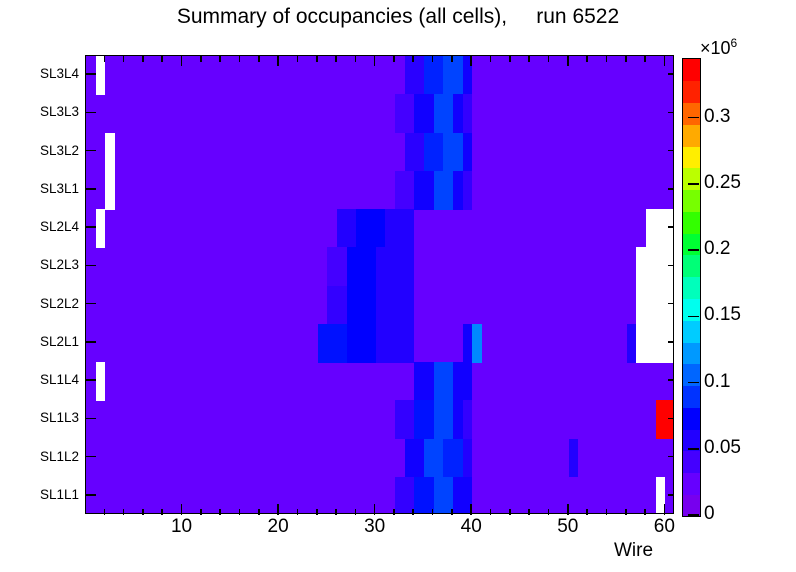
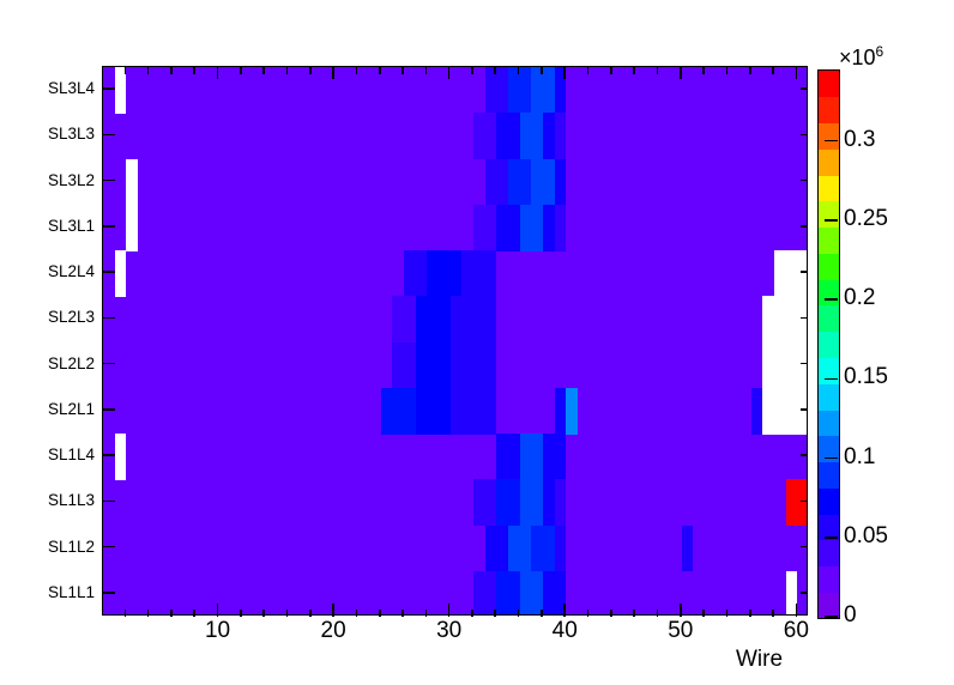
- Summary of occupancies (all cells), run 6522
  SL3L4
  SL3L3
  SL3L2
  SL3L1
  SL2L4
  SL2L3
  SL2L2
  SL2L1
  SL1L4
  SL1L3
  SL1L2
  SL1L1
  10
  20
  30
  40
  50
  60
  Wire
  0
  0.05
  0.1
  0.15
  0.2
  0.25
  0.3
  ×106
